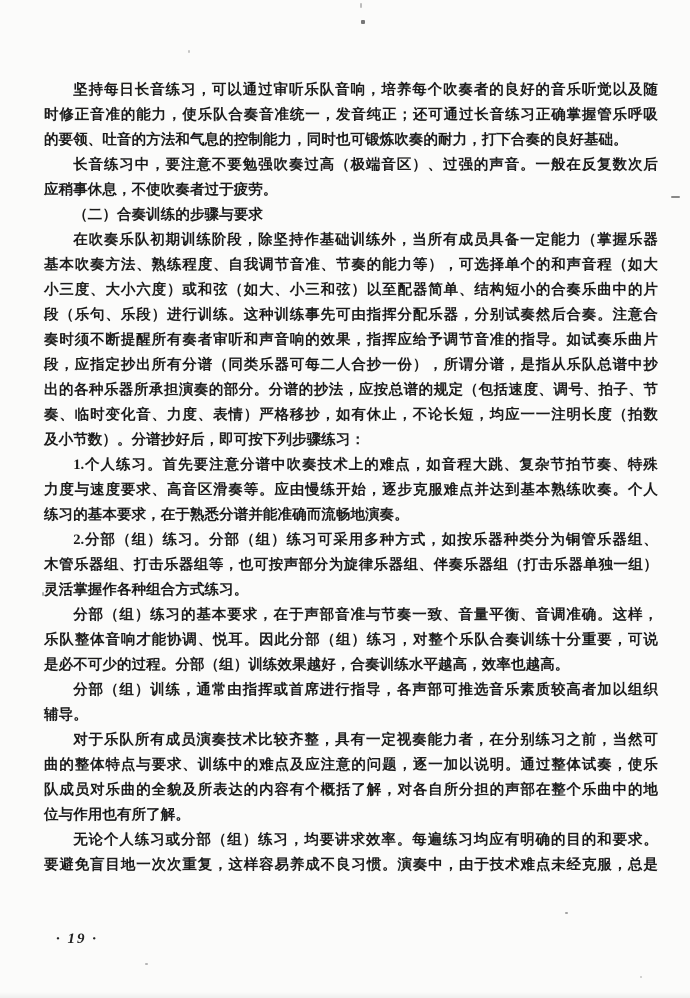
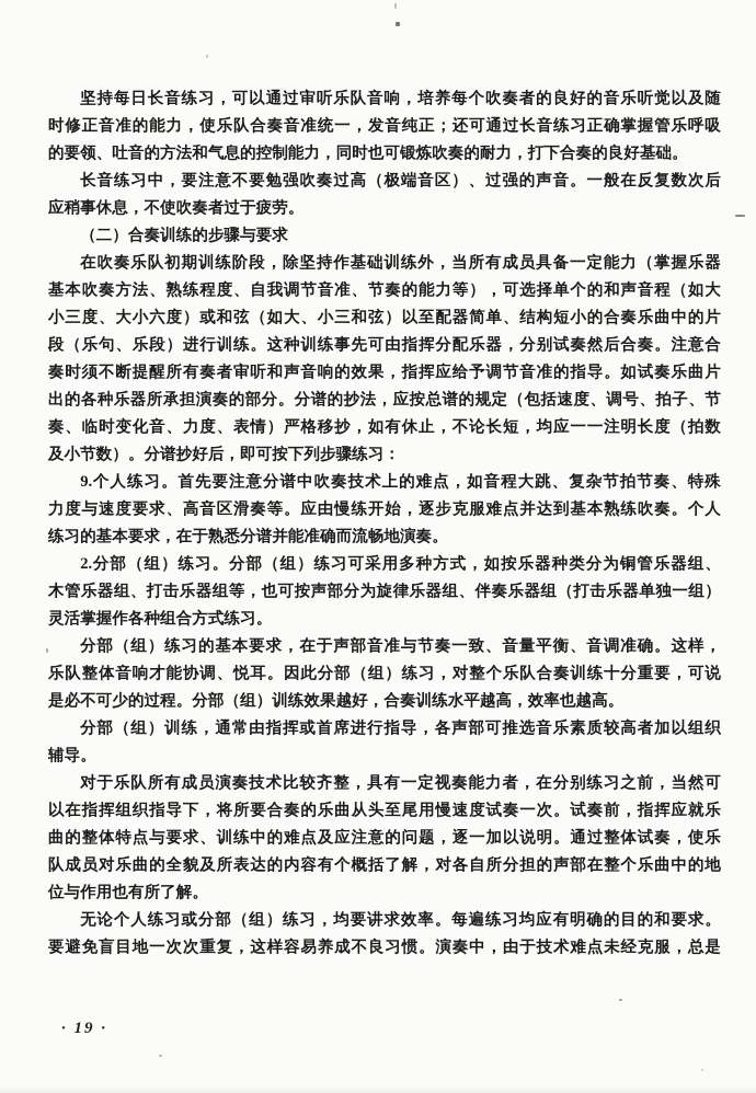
  坚持每日长音练习，可以通过审听乐队音响，培养每个吹奏者的良好的音乐听觉以及随
  时修正音准的能力，使乐队合奏音准统一，发音纯正；还可通过长音练习正确掌握管乐呼吸
  的要领、吐音的方法和气息的控制能力，同时也可锻炼吹奏的耐力，打下合奏的良好基础。
  长音练习中，要注意不要勉强吹奏过高（极端音区）、过强的声音。一般在反复数次后
  应稍事休息，不使吹奏者过于疲劳。
  （二）合奏训练的步骤与要求
  在吹奏乐队初期训练阶段，除坚持作基础训练外，当所有成员具备一定能力（掌握乐器
  基本吹奏方法、熟练程度、自我调节音准、节奏的能力等），可选择单个的和声音程（如大
  小三度、大小六度）或和弦（如大、小三和弦）以至配器简单、结构短小的合奏乐曲中的片
  段（乐句、乐段）进行训练。这种训练事先可由指挥分配乐器，分别试奏然后合奏。注意合
  奏时须不断提醒所有奏者审听和声音响的效果，指挥应给予调节音准的指导。如试奏乐曲片
- 段，应指定抄出所有分谱（同类乐器可每二人合抄一份），所谓分谱，是指从乐队总谱中抄
  出的各种乐器所承担演奏的部分。分谱的抄法，应按总谱的规定（包括速度、调号、拍子、节
  奏、临时变化音、力度、表情）严格移抄，如有休止，不论长短，均应一一注明长度（拍数
  及小节数）。分谱抄好后，即可按下列步骤练习：
- 1.个人练习。首先要注意分谱中吹奏技术上的难点，如音程大跳、复杂节拍节奏、特殊
+ 9.个人练习。首先要注意分谱中吹奏技术上的难点，如音程大跳、复杂节拍节奏、特殊
  力度与速度要求、高音区滑奏等。应由慢练开始，逐步克服难点并达到基本熟练吹奏。个人
  练习的基本要求，在于熟悉分谱并能准确而流畅地演奏。
  2.分部（组）练习。分部（组）练习可采用多种方式，如按乐器种类分为铜管乐器组、
  木管乐器组、打击乐器组等，也可按声部分为旋律乐器组、伴奏乐器组（打击乐器单独一组）
  灵活掌握作各种组合方式练习。
  分部（组）练习的基本要求，在于声部音准与节奏一致、音量平衡、音调准确。这样，
  乐队整体音响才能协调、悦耳。因此分部（组）练习，对整个乐队合奏训练十分重要，可说
  是必不可少的过程。分部（组）训练效果越好，合奏训练水平越高，效率也越高。
  分部（组）训练，通常由指挥或首席进行指导，各声部可推选音乐素质较高者加以组织
  辅导。
  对于乐队所有成员演奏技术比较齐整，具有一定视奏能力者，在分别练习之前，当然可
+ 以在指挥组织指导下，将所要合奏的乐曲从头至尾用慢速度试奏一次。试奏前，指挥应就乐
  曲的整体特点与要求、训练中的难点及应注意的问题，逐一加以说明。通过整体试奏，使乐
  队成员对乐曲的全貌及所表达的内容有个概括了解，对各自所分担的声部在整个乐曲中的地
  位与作用也有所了解。
  无论个人练习或分部（组）练习，均要讲求效率。每遍练习均应有明确的目的和要求。
  要避免盲目地一次次重复，这样容易养成不良习惯。演奏中，由于技术难点未经克服，总是
  · 19 ·
